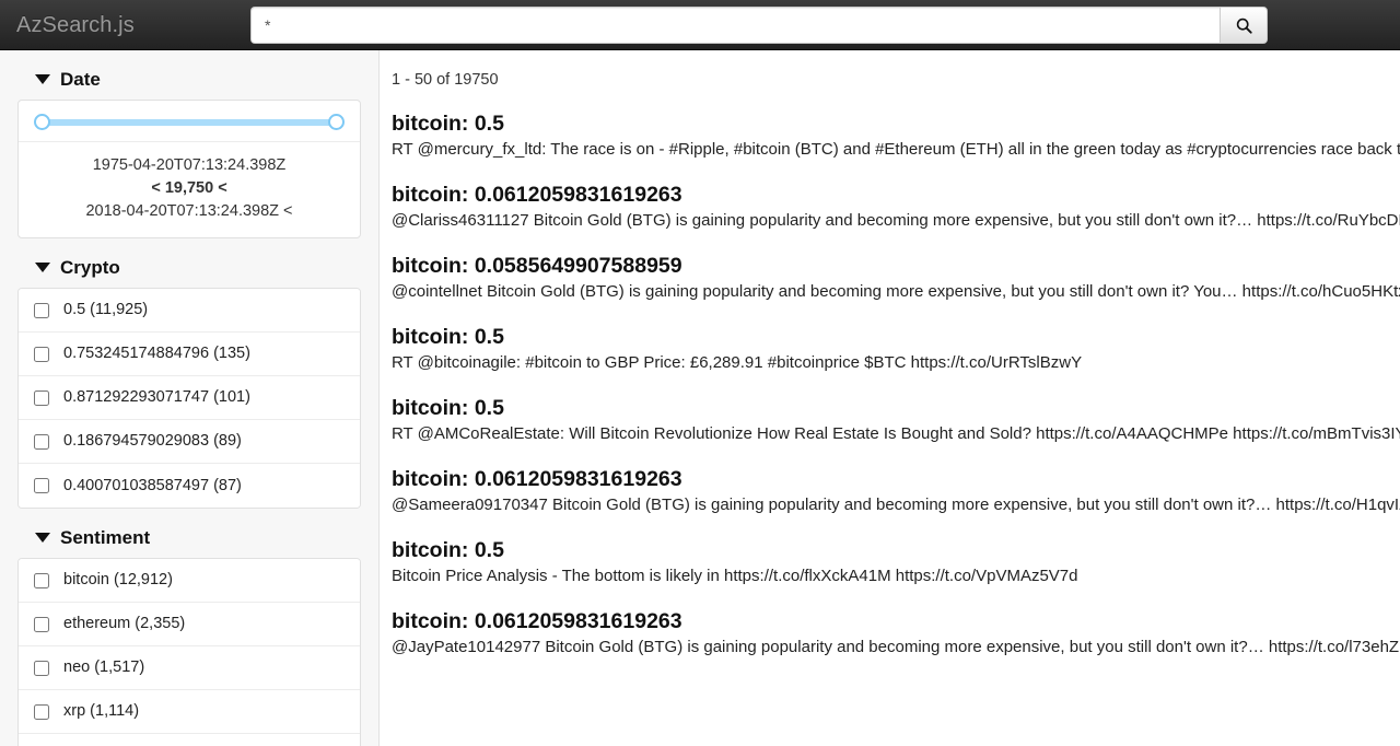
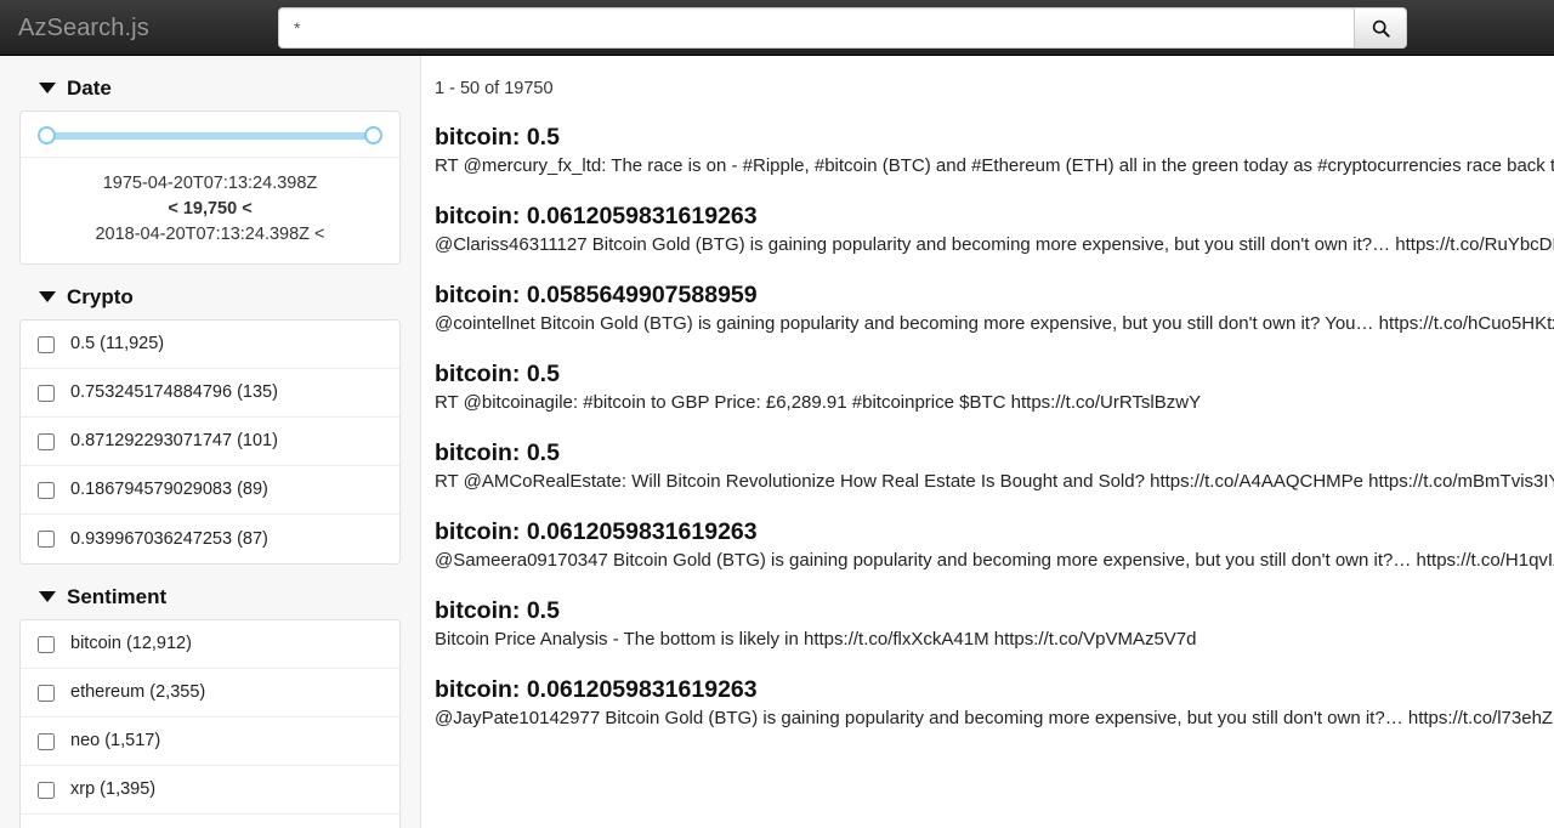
  AzSearch.js
  *
  Date
  1975-04-20T07:13:24.398Z
  < 19,750 <
  2018-04-20T07:13:24.398Z <
  Crypto
  0.5 (11,925)
  0.753245174884796 (135)
  0.871292293071747 (101)
  0.186794579029083 (89)
- 0.400701038587497 (87)
+ 0.939967036247253 (87)
  Sentiment
  bitcoin (12,912)
  ethereum (2,355)
  neo (1,517)
- xrp (1,114)
+ xrp (1,395)
  1 - 50 of 19750
  bitcoin: 0.5
  RT @mercury_fx_ltd: The race is on - #Ripple, #bitcoin (BTC) and #Ethereum (ETH) all in the green today as #cryptocurrencies race back t
  bitcoin: 0.0612059831619263
  @Clariss46311127 Bitcoin Gold (BTG) is gaining popularity and becoming more expensive, but you still don't own it?… https://t.co/RuYbcD
  bitcoin: 0.0585649907588959
  @cointellnet Bitcoin Gold (BTG) is gaining popularity and becoming more expensive, but you still don't own it? You… https://t.co/hCuo5HKt
  bitcoin: 0.5
  RT @bitcoinagile: #bitcoin to GBP Price: £6,289.91 #bitcoinprice $BTC https://t.co/UrRTslBzwY
  bitcoin: 0.5
  RT @AMCoRealEstate: Will Bitcoin Revolutionize How Real Estate Is Bought and Sold? https://t.co/A4AAQCHMPe https://t.co/mBmTvis3I
  bitcoin: 0.0612059831619263
  @Sameera09170347 Bitcoin Gold (BTG) is gaining popularity and becoming more expensive, but you still don't own it?… https://t.co/H1qvI
  bitcoin: 0.5
  Bitcoin Price Analysis - The bottom is likely in https://t.co/flxXckA41M https://t.co/VpVMAz5V7d
  bitcoin: 0.0612059831619263
  @JayPate10142977 Bitcoin Gold (BTG) is gaining popularity and becoming more expensive, but you still don't own it?… https://t.co/l73ehZ
